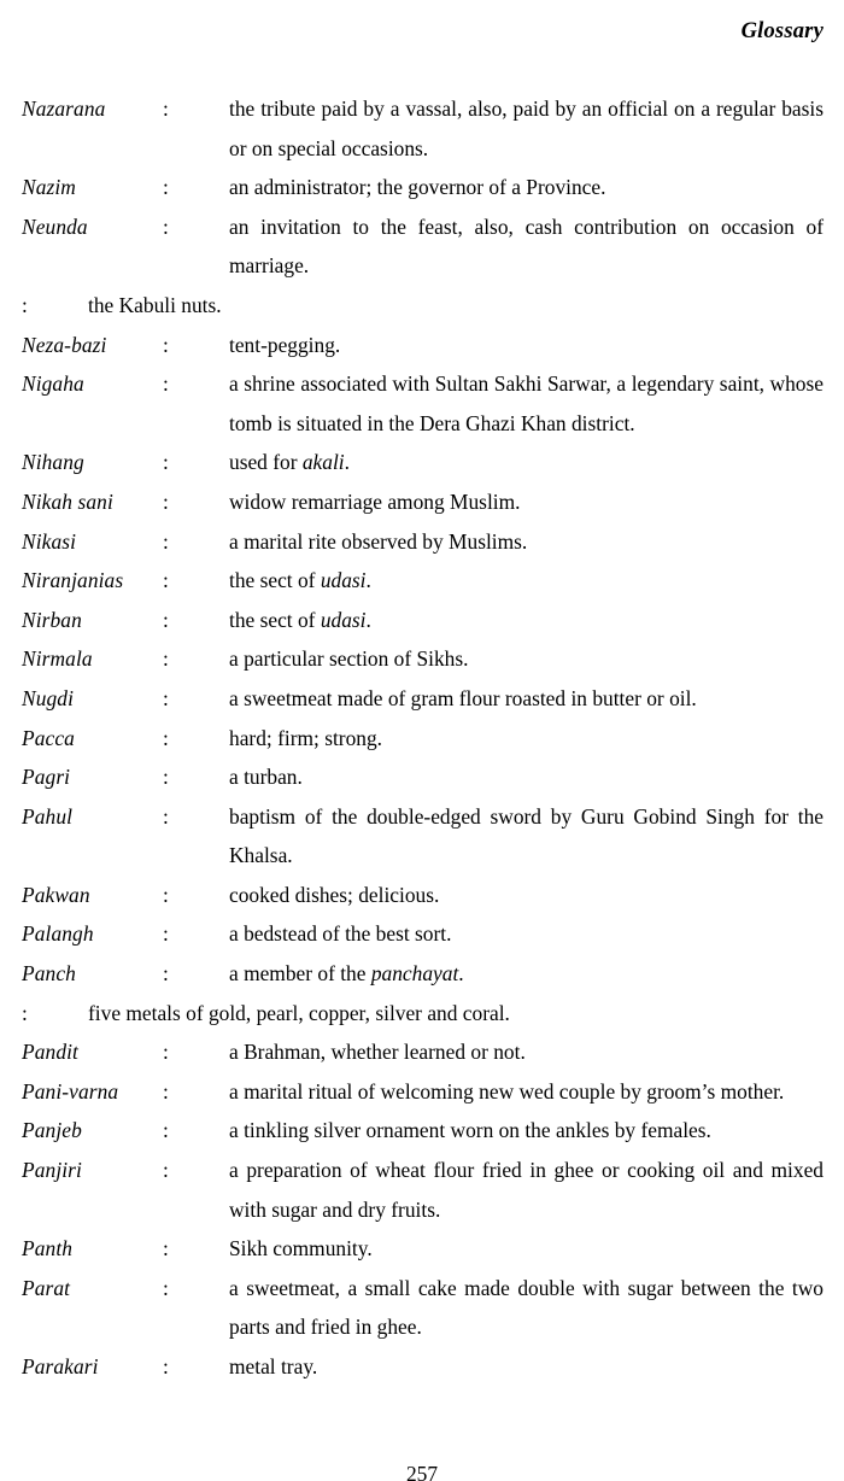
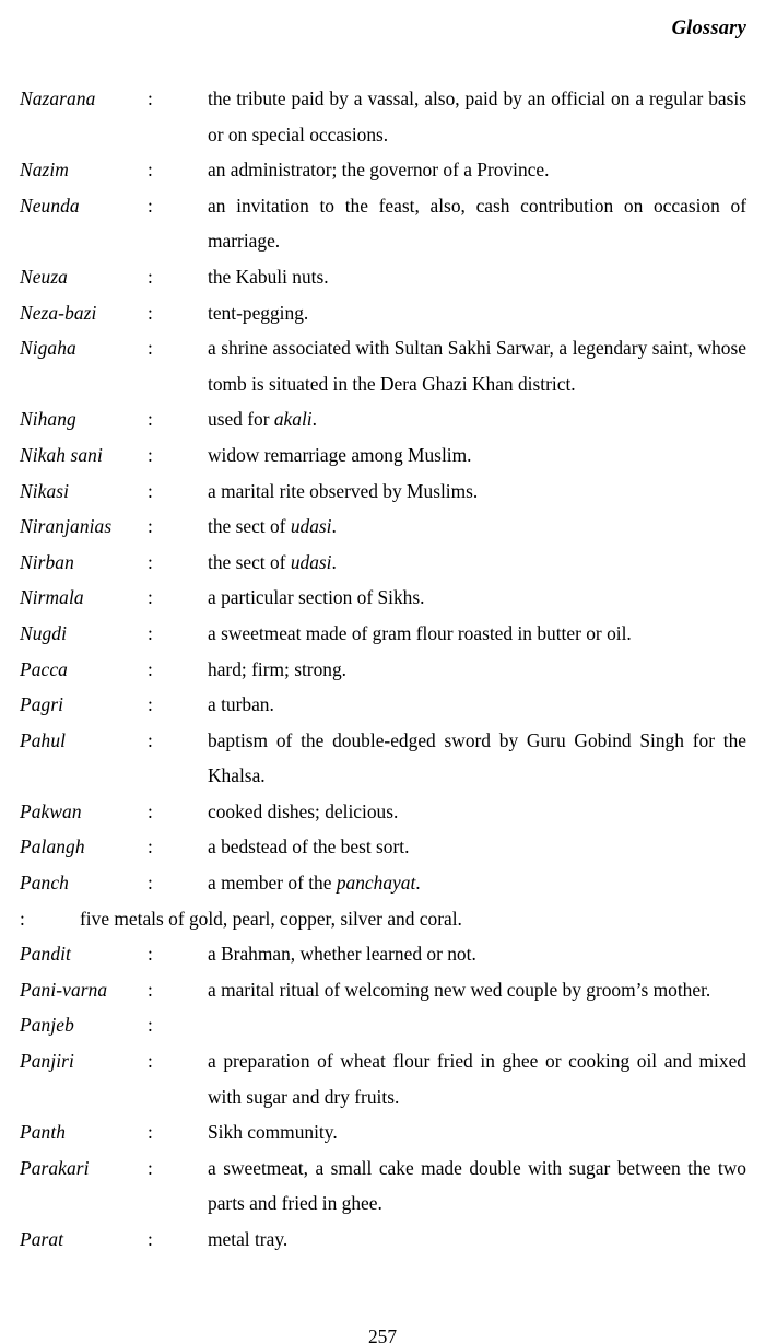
  Glossary
  Nazarana
  :
  the tribute paid by a vassal, also, paid by an official on a regular basis or on special occasions.
  Nazim
  :
  an administrator; the governor of a Province.
  Neunda
  :
  an invitation to the feast, also, cash contribution on occasion of marriage.
+ Neuza
  :
  the Kabuli nuts.
  Neza-bazi
  :
  tent-pegging.
  Nigaha
  :
  a shrine associated with Sultan Sakhi Sarwar, a legendary saint, whose tomb is situated in the Dera Ghazi Khan district.
  Nihang
  :
  used for akali.
  Nikah sani
  :
  widow remarriage among Muslim.
  Nikasi
  :
  a marital rite observed by Muslims.
  Niranjanias
  :
  the sect of udasi.
  Nirban
  :
  the sect of udasi.
  Nirmala
  :
  a particular section of Sikhs.
  Nugdi
  :
  a sweetmeat made of gram flour roasted in butter or oil.
  Pacca
  :
  hard; firm; strong.
  Pagri
  :
  a turban.
  Pahul
  :
  baptism of the double-edged sword by Guru Gobind Singh for the Khalsa.
  Pakwan
  :
  cooked dishes; delicious.
  Palangh
  :
  a bedstead of the best sort.
  Panch
  :
  a member of the panchayat.
  :
  five metals of gold, pearl, copper, silver and coral.
  Pandit
  :
  a Brahman, whether learned or not.
  Pani-varna
  :
  a marital ritual of welcoming new wed couple by groom’s mother.
  Panjeb
  :
- a tinkling silver ornament worn on the ankles by females.
  Panjiri
  :
  a preparation of wheat flour fried in ghee or cooking oil and mixed with sugar and dry fruits.
  Panth
  :
  Sikh community.
- Parat
+ Parakari
  :
  a sweetmeat, a small cake made double with sugar between the two parts and fried in ghee.
- Parakari
+ Parat
  :
  metal tray.
  257
